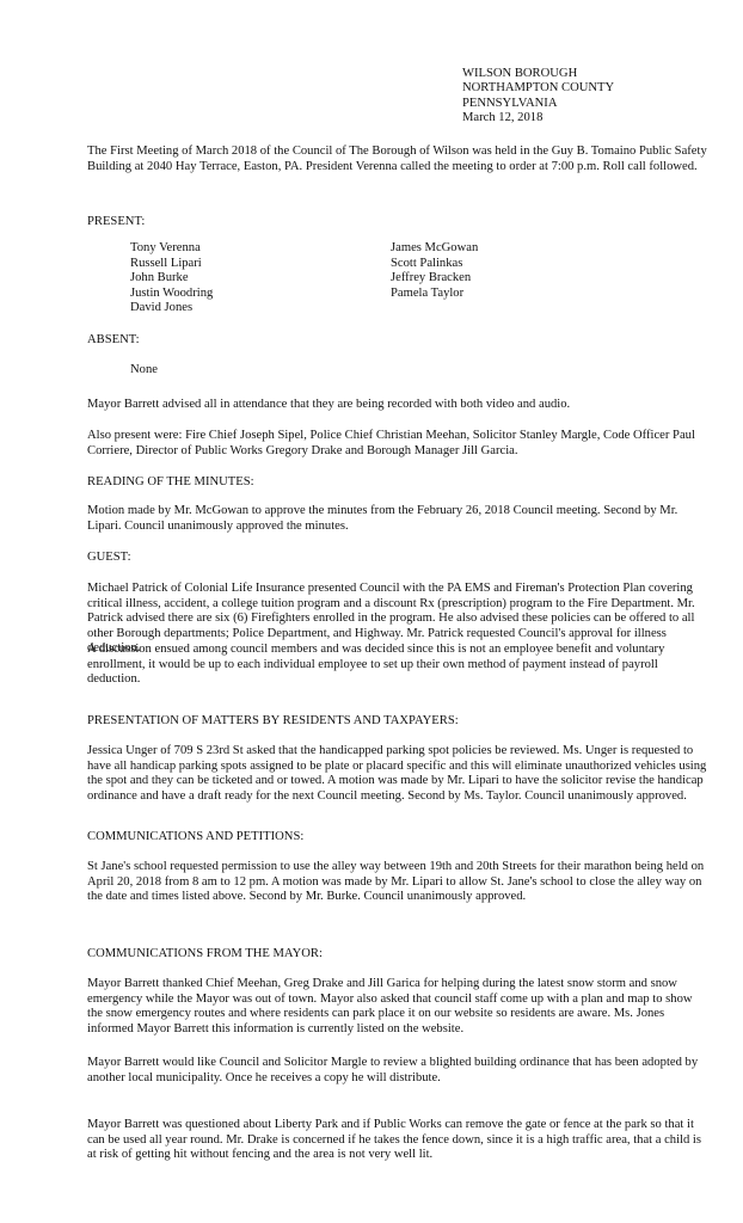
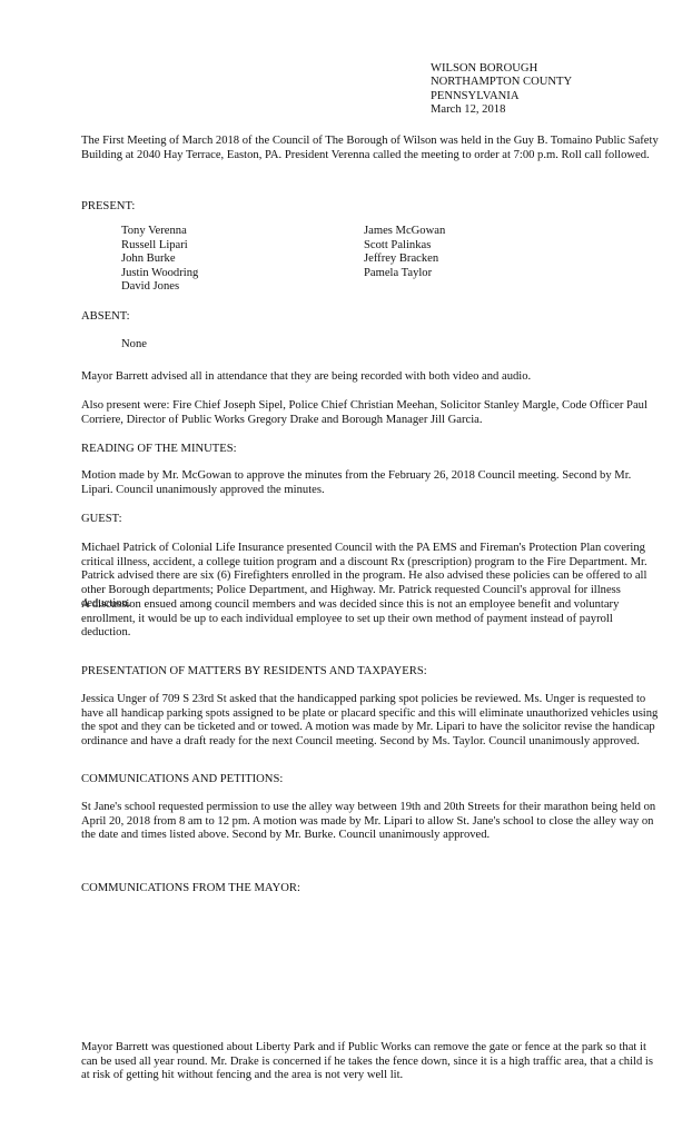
  WILSON BOROUGH
  NORTHAMPTON COUNTY
  PENNSYLVANIA
  March 12, 2018
  The First Meeting of March 2018 of the Council of The Borough of Wilson was held in the Guy B. Tomaino Public Safety Building at 2040 Hay Terrace, Easton, PA. President Verenna called the meeting to order at 7:00 p.m. Roll call followed.
  PRESENT:
  Tony Verenna
  Russell Lipari
  John Burke
  Justin Woodring
  David Jones
  James McGowan
  Scott Palinkas
  Jeffrey Bracken
  Pamela Taylor
  ABSENT:
  None
  Mayor Barrett advised all in attendance that they are being recorded with both video and audio.
  Also present were: Fire Chief Joseph Sipel, Police Chief Christian Meehan, Solicitor Stanley Margle, Code Officer Paul Corriere, Director of Public Works Gregory Drake and Borough Manager Jill Garcia.
  READING OF THE MINUTES:
  Motion made by Mr. McGowan to approve the minutes from the February 26, 2018 Council meeting. Second by Mr. Lipari. Council unanimously approved the minutes.
  GUEST:
  Michael Patrick of Colonial Life Insurance presented Council with the PA EMS and Fireman's Protection Plan covering critical illness, accident, a college tuition program and a discount Rx (prescription) program to the Fire Department. Mr. Patrick advised there are six (6) Firefighters enrolled in the program. He also advised these policies can be offered to all other Borough departments; Police Department, and Highway. Mr. Patrick requested Council's approval for illness deduction.
  A discussion ensued among council members and was decided since this is not an employee benefit and voluntary enrollment, it would be up to each individual employee to set up their own method of payment instead of payroll deduction.
  PRESENTATION OF MATTERS BY RESIDENTS AND TAXPAYERS:
  Jessica Unger of 709 S 23rd St asked that the handicapped parking spot policies be reviewed. Ms. Unger is requested to have all handicap parking spots assigned to be plate or placard specific and this will eliminate unauthorized vehicles using the spot and they can be ticketed and or towed. A motion was made by Mr. Lipari to have the solicitor revise the handicap ordinance and have a draft ready for the next Council meeting. Second by Ms. Taylor. Council unanimously approved.
  COMMUNICATIONS AND PETITIONS:
  St Jane's school requested permission to use the alley way between 19th and 20th Streets for their marathon being held on April 20, 2018 from 8 am to 12 pm. A motion was made by Mr. Lipari to allow St. Jane's school to close the alley way on the date and times listed above. Second by Mr. Burke. Council unanimously approved.
  COMMUNICATIONS FROM THE MAYOR:
- Mayor Barrett thanked Chief Meehan, Greg Drake and Jill Garica for helping during the latest snow storm and snow emergency while the Mayor was out of town. Mayor also asked that council staff come up with a plan and map to show the snow emergency routes and where residents can park place it on our website so residents are aware. Ms. Jones informed Mayor Barrett this information is currently listed on the website.
- Mayor Barrett would like Council and Solicitor Margle to review a blighted building ordinance that has been adopted by another local municipality. Once he receives a copy he will distribute.
  Mayor Barrett was questioned about Liberty Park and if Public Works can remove the gate or fence at the park so that it can be used all year round. Mr. Drake is concerned if he takes the fence down, since it is a high traffic area, that a child is at risk of getting hit without fencing and the area is not very well lit.
